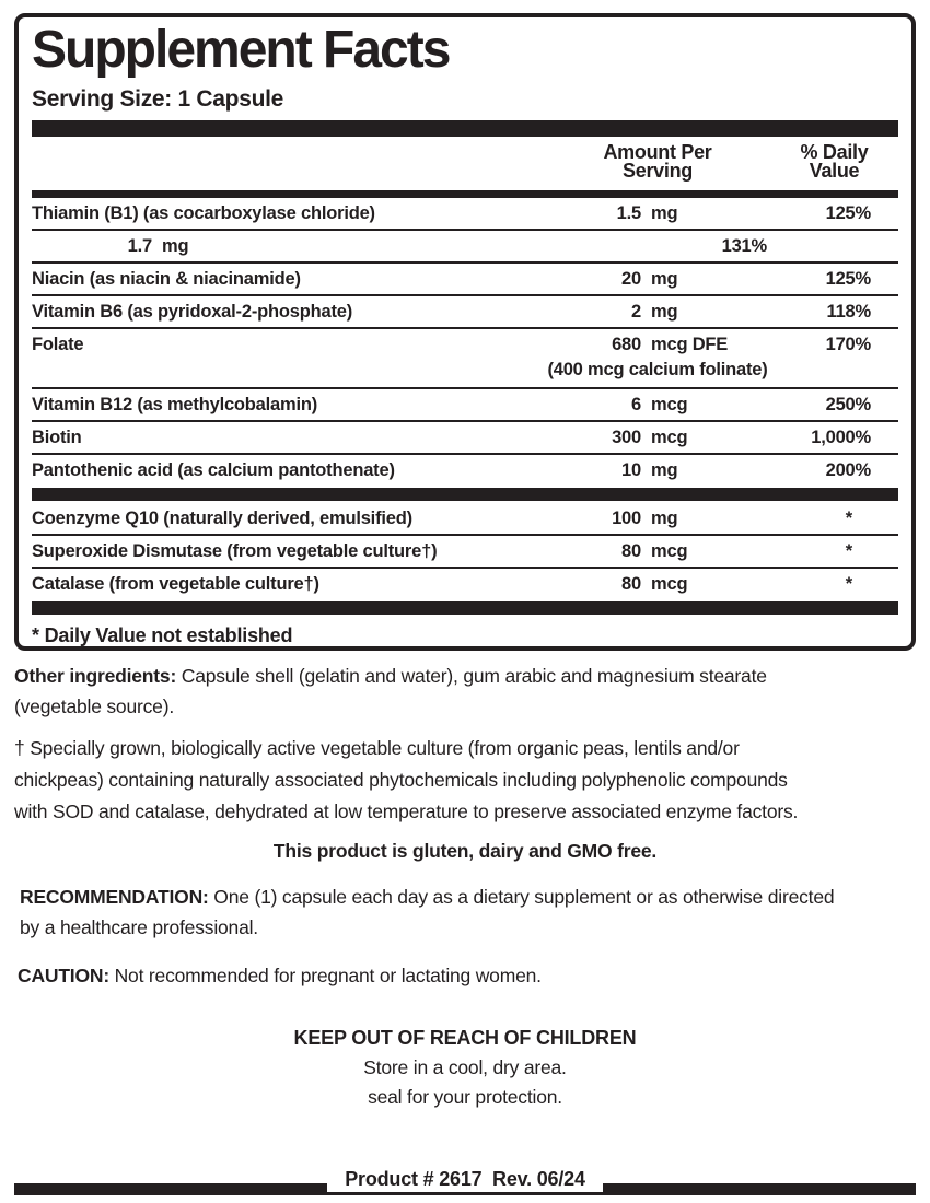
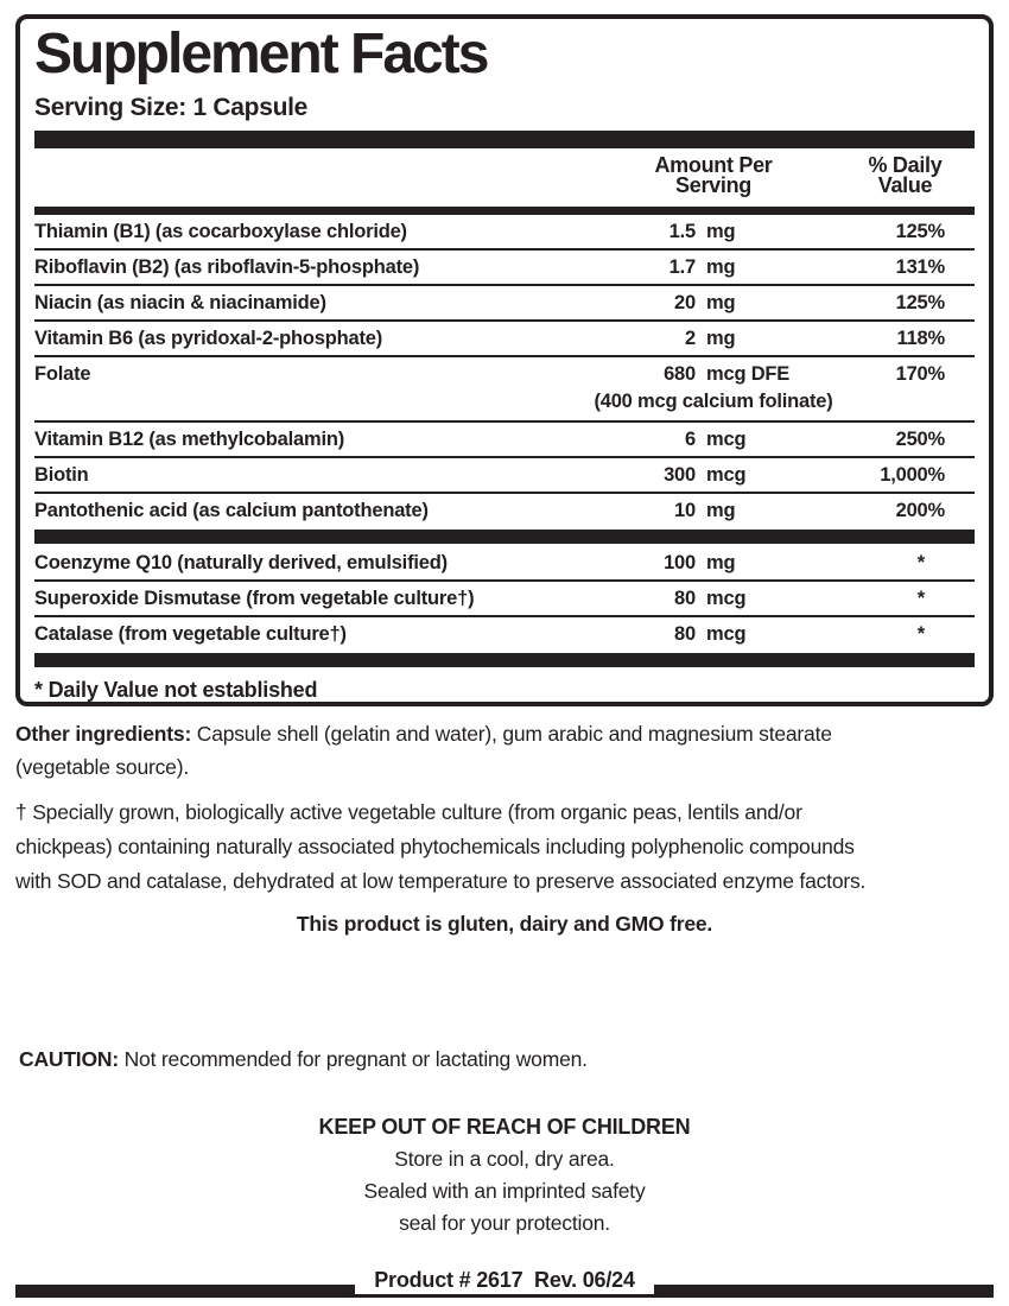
  Supplement Facts
  Serving Size: 1 Capsule
  Amount Per
  Serving
  % Daily
  Value
  Thiamin (B1) (as cocarboxylase chloride)
  1.5
  mg
  125%
+ Riboflavin (B2) (as riboflavin-5-phosphate)
  1.7
  mg
  131%
  Niacin (as niacin & niacinamide)
  20
  mg
  125%
  Vitamin B6 (as pyridoxal-2-phosphate)
  2
  mg
  118%
  Folate
  680
  mcg DFE
  170%
  (400 mcg calcium folinate)
  Vitamin B12 (as methylcobalamin)
  6
  mcg
  250%
  Biotin
  300
  mcg
  1,000%
  Pantothenic acid (as calcium pantothenate)
  10
  mg
  200%
  Coenzyme Q10 (naturally derived, emulsified)
  100
  mg
  *
  Superoxide Dismutase (from vegetable culture†)
  80
  mcg
  *
  Catalase (from vegetable culture†)
  80
  mcg
  *
  * Daily Value not established
  Other ingredients: Capsule shell (gelatin and water), gum arabic and magnesium stearate
  (vegetable source).
  † Specially grown, biologically active vegetable culture (from organic peas, lentils and/or
  chickpeas) containing naturally associated phytochemicals including polyphenolic compounds
  with SOD and catalase, dehydrated at low temperature to preserve associated enzyme factors.
  This product is gluten, dairy and GMO free.
- RECOMMENDATION: One (1) capsule each day as a dietary supplement or as otherwise directed
- by a healthcare professional.
  CAUTION: Not recommended for pregnant or lactating women.
  KEEP OUT OF REACH OF CHILDREN
  Store in a cool, dry area.
+ Sealed with an imprinted safety
  seal for your protection.
  Product # 2617 Rev. 06/24
